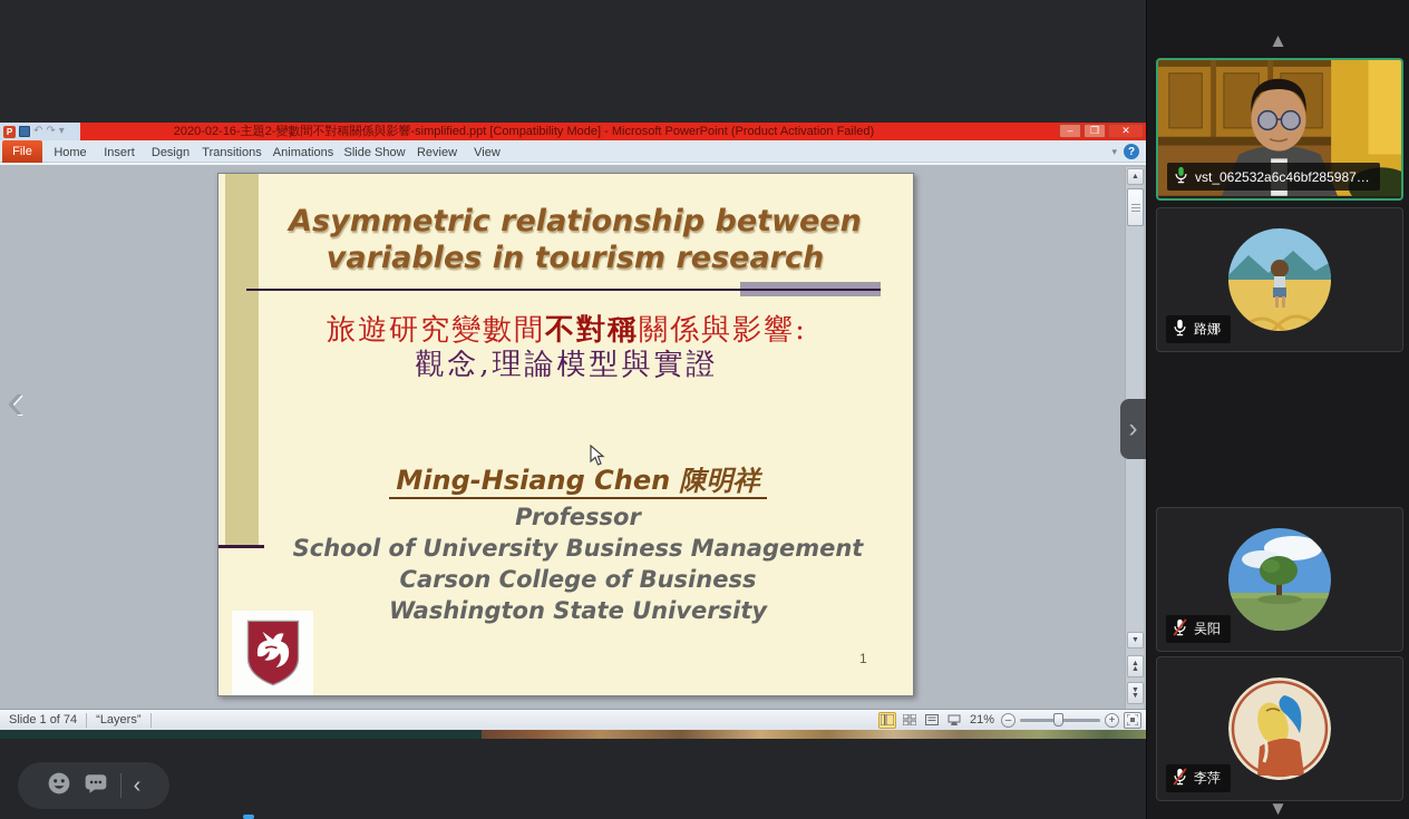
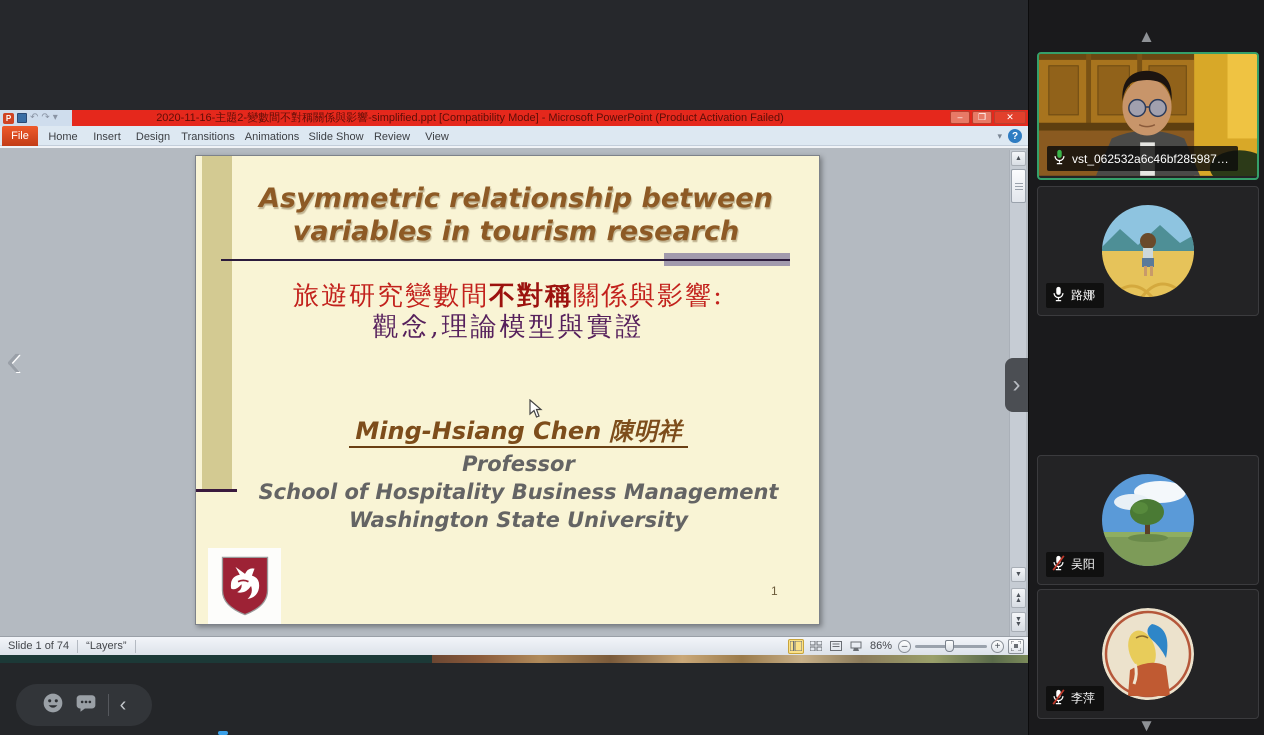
- 2020-02-16-主題2-變數間不對稱關係與影響-simplified.ppt [Compatibility Mode] - Microsoft PowerPoint (Product Activation Failed)
+ 2020-11-16-主題2-變數間不對稱關係與影響-simplified.ppt [Compatibility Mode] - Microsoft PowerPoint (Product Activation Failed)
  –
  ❐
  ✕
  P
  ↶
  ↷
  ▾
  File
  Home
  Insert
  Design
  Transitions
  Animations
  Slide Show
  Review
  View
  ▾
  ?
  Asymmetric relationship between
  variables in tourism research
  旅遊研究變數間不對稱關係與影響:
  觀念,理論模型與實證
  Ming-Hsiang Chen 陳明祥
  Professor
- School of University Business Management
+ School of Hospitality Business Management
- Carson College of Business
  Washington State University
  1
  ‹
  ›
  Slide 1 of 74
  “Layers”
- 21%
+ 86%
  –
  +
  ‹
  ▲
  vst_062532a6c46bf285987…
  路娜
  吴阳
  李萍
  ▼
